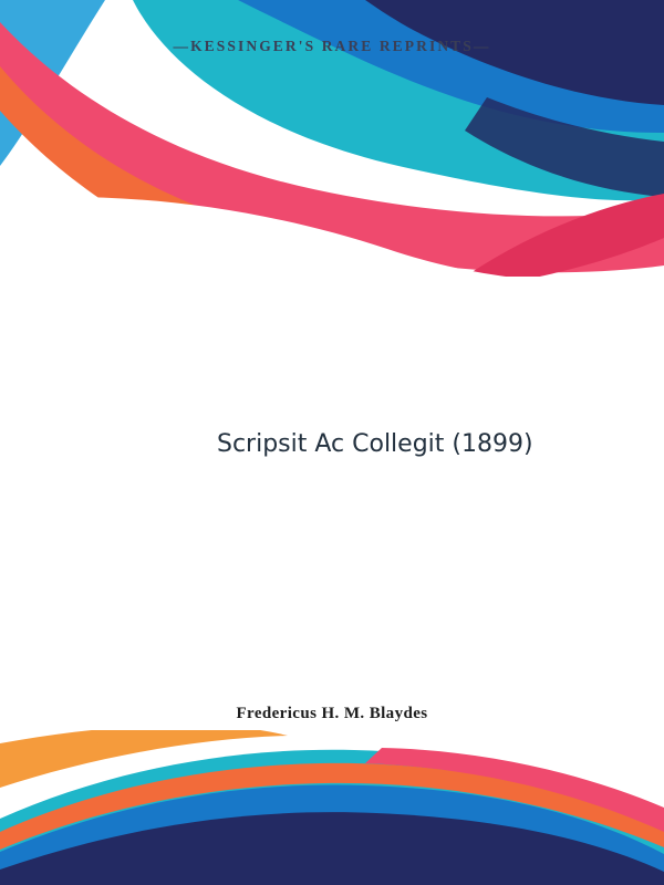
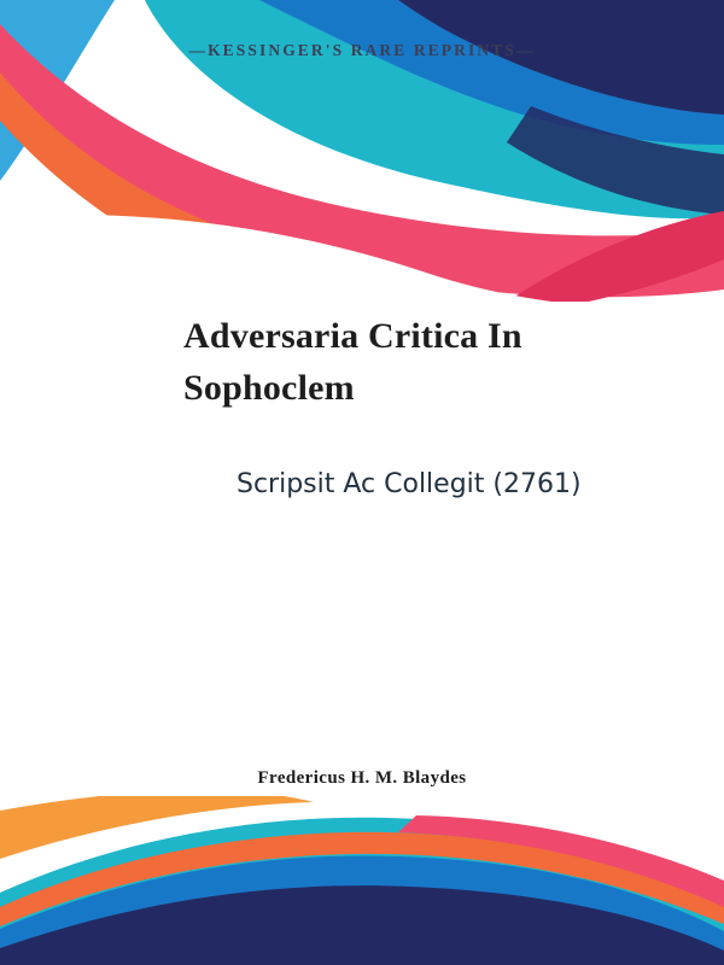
  —KESSINGER'S RARE REPRINTS—
+ Adversaria Critica In Sophoclem
- Scripsit Ac Collegit (1899)
+ Scripsit Ac Collegit (2761)
  Fredericus H. M. Blaydes
